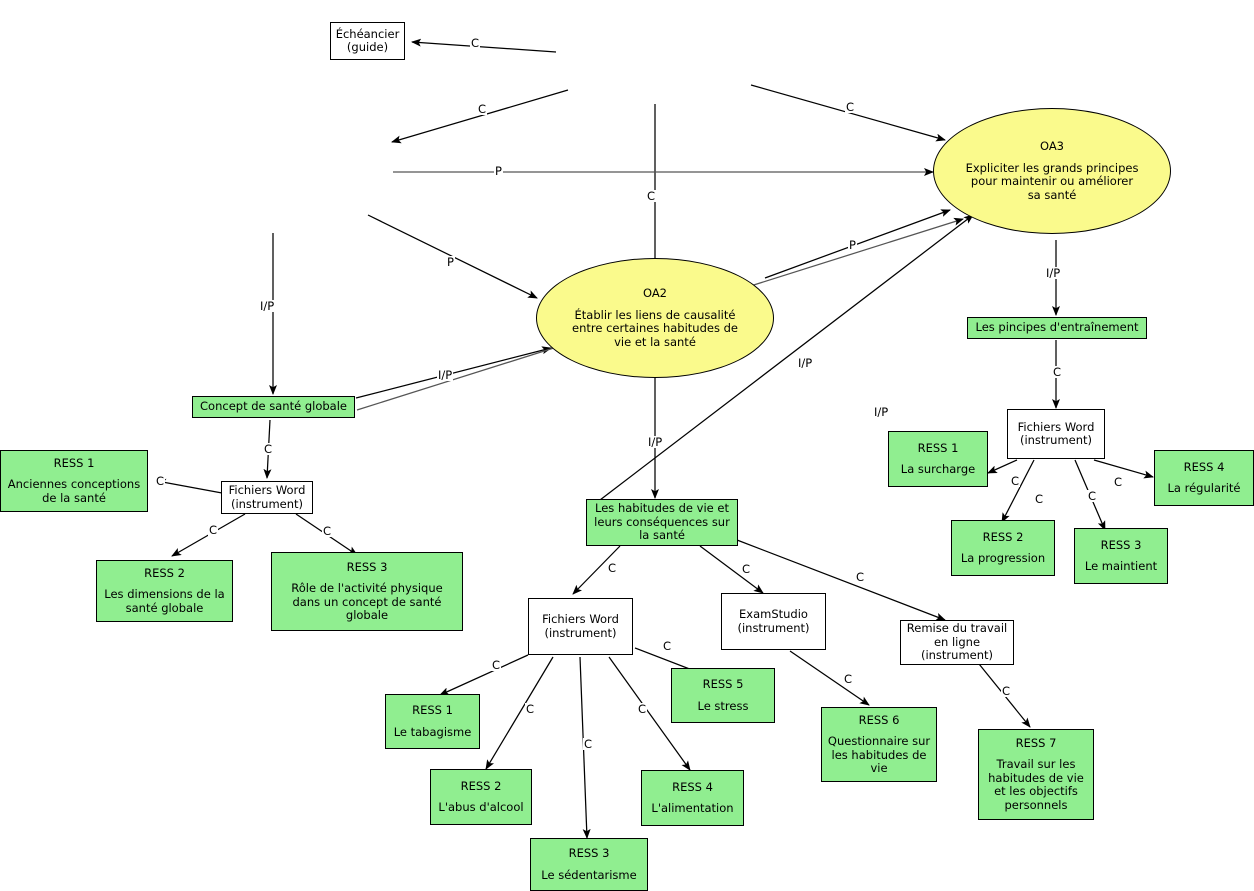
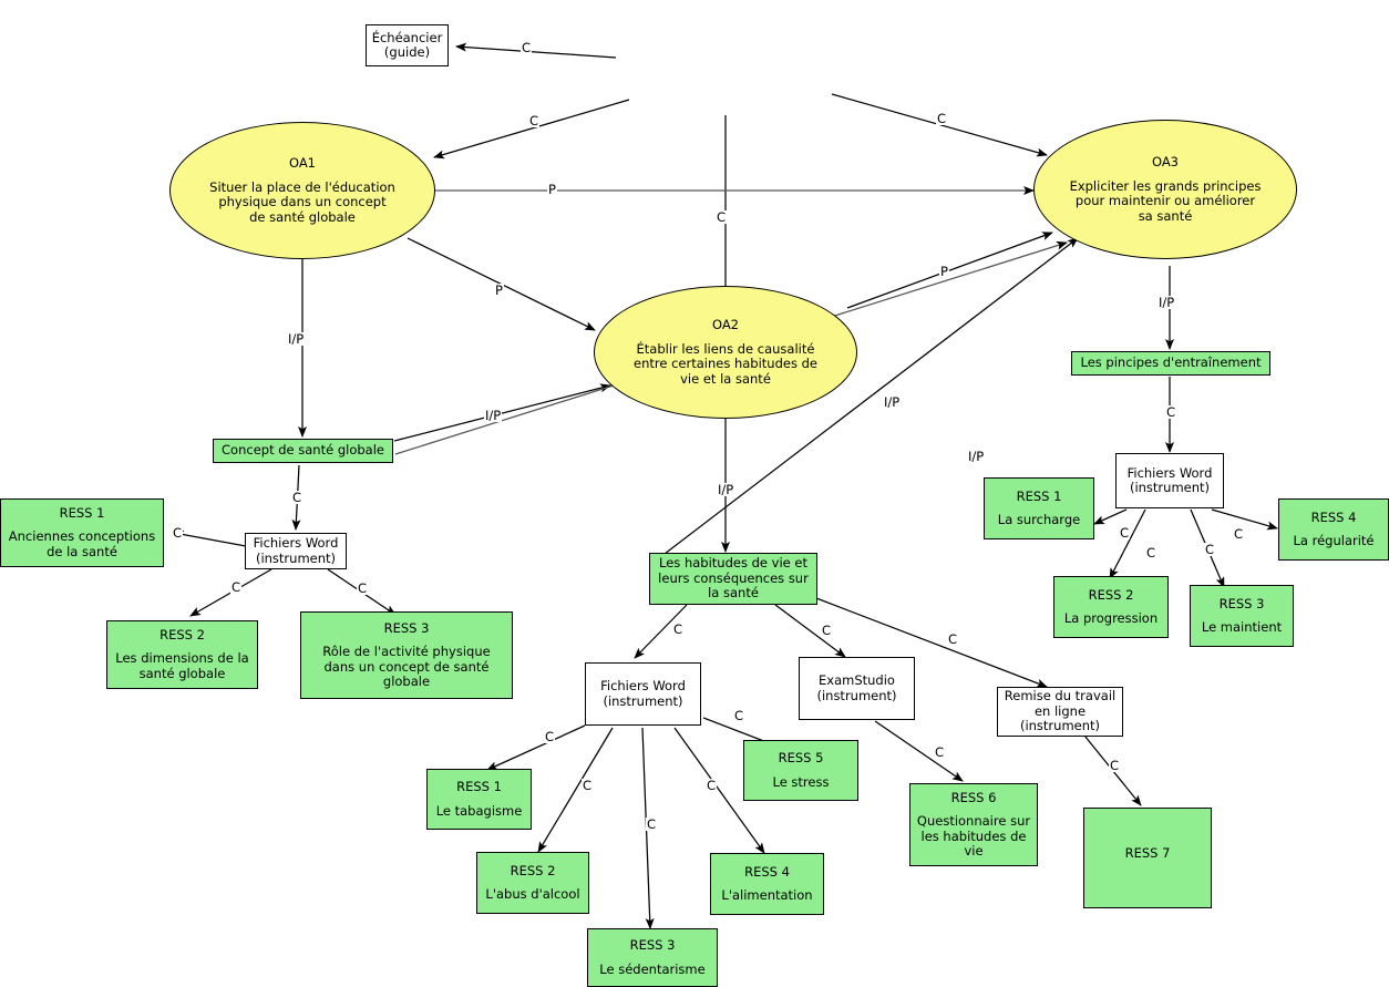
  Échéancier
  (guide)
+ OA1
+ Situer la place de l'éducation
+ physique dans un concept
+ de santé globale
  OA2
  Établir les liens de causalité
  entre certaines habitudes de
  vie et la santé
  OA3
  Expliciter les grands principes
  pour maintenir ou améliorer
  sa santé
  Concept de santé globale
  Les pincipes d'entraînement
  Les habitudes de vie et
  leurs conséquences sur
  la santé
  Fichiers Word
  (instrument)
  Fichiers Word
  (instrument)
  Fichiers Word
  (instrument)
  ExamStudio
  (instrument)
  Remise du travail
  en ligne
  (instrument)
  RESS 1
  Anciennes conceptions
  de la santé
  RESS 2
  Les dimensions de la
  santé globale
  RESS 3
  Rôle de l'activité physique
  dans un concept de santé
  globale
  RESS 1
  La surcharge
  RESS 2
  La progression
  RESS 3
  Le maintient
  RESS 4
  La régularité
  RESS 1
  Le tabagisme
  RESS 2
  L'abus d'alcool
  RESS 3
  Le sédentarisme
  RESS 4
  L'alimentation
  RESS 5
  Le stress
  RESS 6
  Questionnaire sur
  les habitudes de
  vie
  RESS 7
- Travail sur les
- habitudes de vie
- et les objectifs
- personnels
  C
  C
  C
  C
  P
  P
  I/P
  P
  I/P
  I/P
  I/P
  I/P
  I/P
  C
  C
  C
  C
  C
  C
  C
  C
  C
  C
  C
  C
  C
  C
  C
  C
  C
  C
  C
